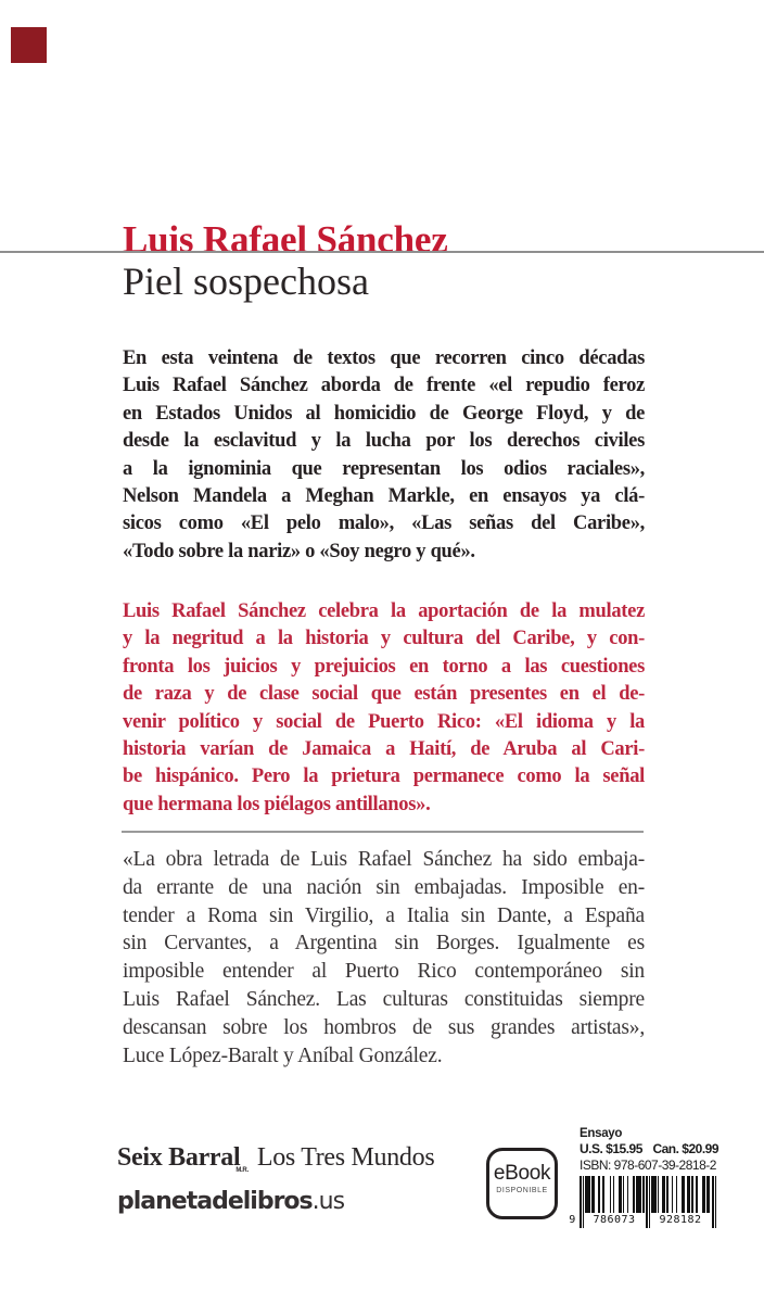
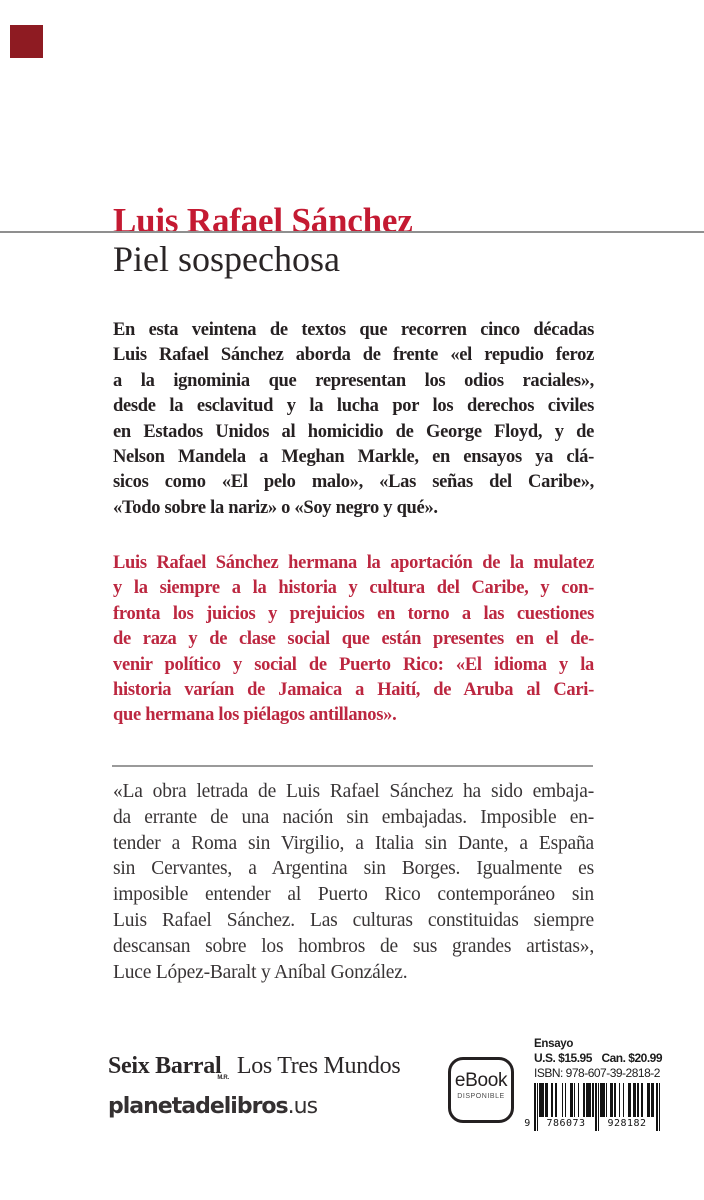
  Luis Rafael Sánchez
  Piel sospechosa
  En esta veintena de textos que recorren cinco décadas
  Luis Rafael Sánchez aborda de frente «el repudio feroz
- en Estados Unidos al homicidio de George Floyd, y de
+ a la ignominia que representan los odios raciales»,
  desde la esclavitud y la lucha por los derechos civiles
- a la ignominia que representan los odios raciales»,
+ en Estados Unidos al homicidio de George Floyd, y de
  Nelson Mandela a Meghan Markle, en ensayos ya clá-
  sicos como «El pelo malo», «Las señas del Caribe»,
  «Todo sobre la nariz» o «Soy negro y qué».
- Luis Rafael Sánchez celebra la aportación de la mulatez
+ Luis Rafael Sánchez hermana la aportación de la mulatez
- y la negritud a la historia y cultura del Caribe, y con-
+ y la siempre a la historia y cultura del Caribe, y con-
  fronta los juicios y prejuicios en torno a las cuestiones
  de raza y de clase social que están presentes en el de-
  venir político y social de Puerto Rico: «El idioma y la
  historia varían de Jamaica a Haití, de Aruba al Cari-
- be hispánico. Pero la prietura permanece como la señal
  que hermana los piélagos antillanos».
  «La obra letrada de Luis Rafael Sánchez ha sido embaja-
  da errante de una nación sin embajadas. Imposible en-
  tender a Roma sin Virgilio, a Italia sin Dante, a España
  sin Cervantes, a Argentina sin Borges. Igualmente es
  imposible entender al Puerto Rico contemporáneo sin
  Luis Rafael Sánchez. Las culturas constituidas siempre
  descansan sobre los hombros de sus grandes artistas»,
  Luce López-Baralt y Aníbal González.
  Seix Barral Los Tres Mundos
  planetadelibros.us
  eBook
  Ensayo
  U.S. $15.95
  Can. $20.99
  ISBN: 978-607-39-2818-2
  9
  786073
  928182
